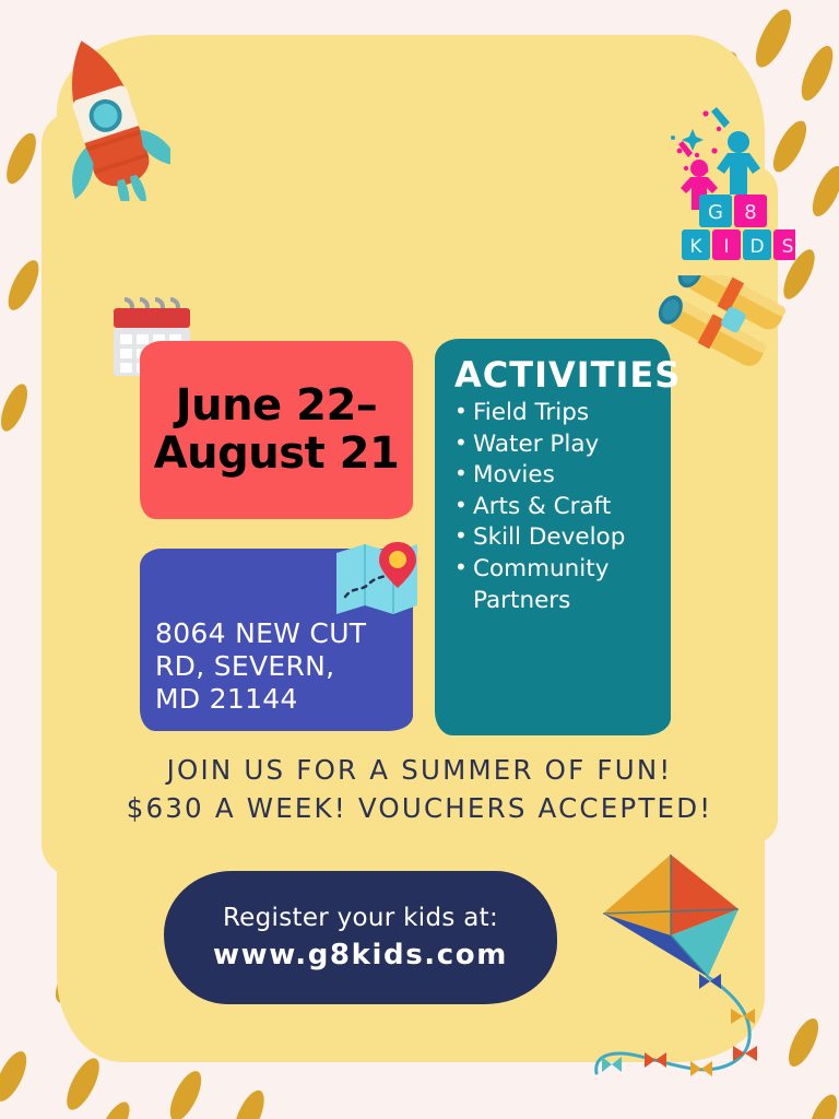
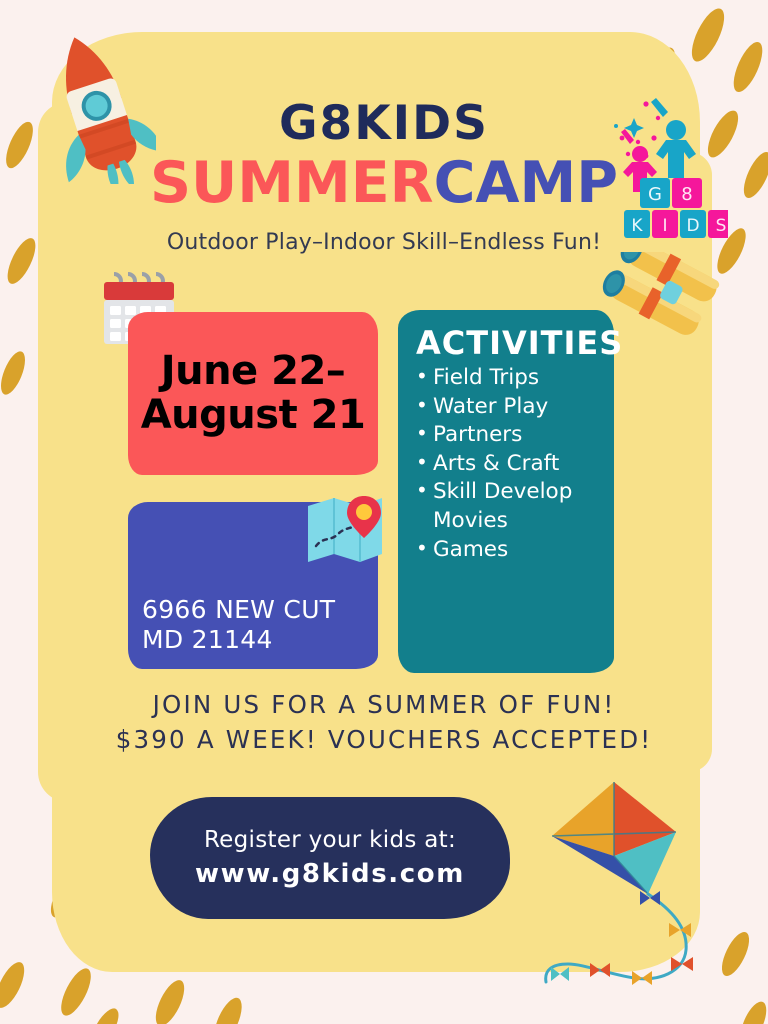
+ G8KIDS
+ SUMMERCAMP
+ Outdoor Play–Indoor Skill–Endless Fun!
  G
  8
  K
  I
  D
  S
  June 22–
  August 21
- 8064 NEW CUT
+ 6966 NEW CUT
- RD, SEVERN,
  MD 21144
  ACTIVITIES
  Field Trips
  Water Play
- Movies
+ Partners
  Arts & Craft
  Skill Develop
- Community
- Partners
+ Movies
+ Games
  JOIN US FOR A SUMMER OF FUN!
- $630 A WEEK! VOUCHERS ACCEPTED!
+ $390 A WEEK! VOUCHERS ACCEPTED!
  Register your kids at:
  www.g8kids.com
